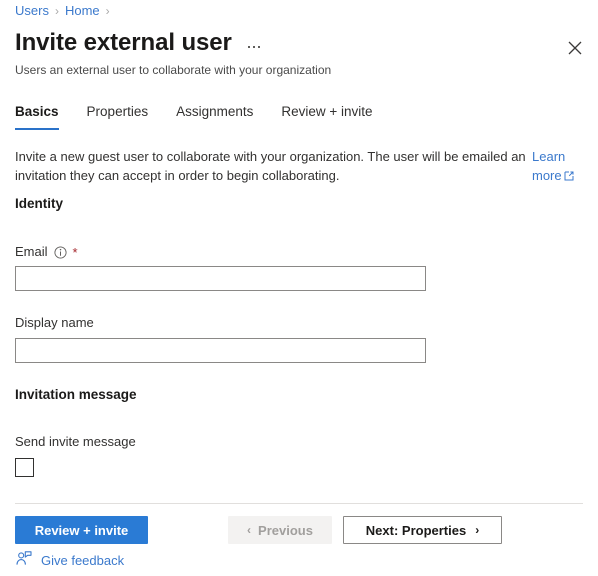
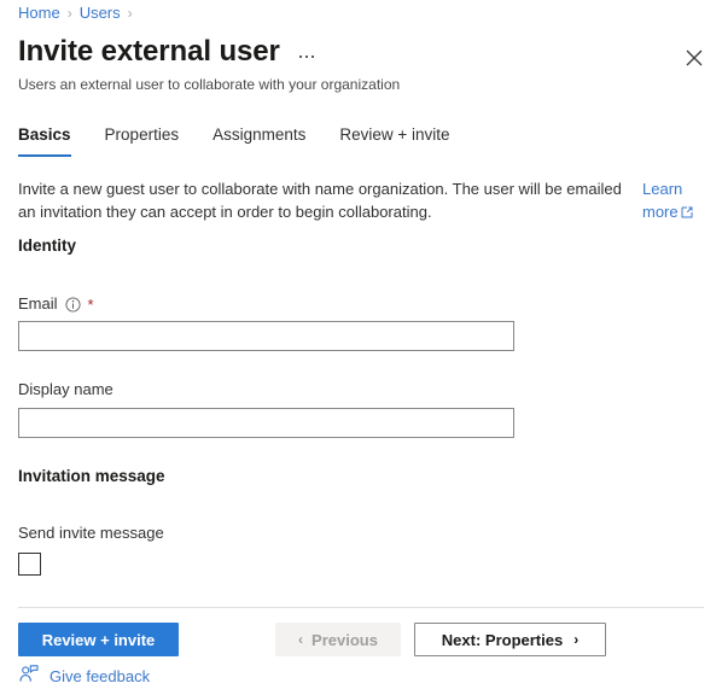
- Users
+ Home
  ›
- Home
+ Users
  ›
  Invite external user
  Users an external user to collaborate with your organization
  Basics
  Properties
  Assignments
  Review + invite
- Invite a new guest user to collaborate with your organization. The user will be emailed an invitation they can accept in order to begin collaborating.
+ Invite a new guest user to collaborate with name organization. The user will be emailed an invitation they can accept in order to begin collaborating.
  Learn more
  Identity
  Email
  *
  Display name
  Invitation message
  Send invite message
  Review + invite
  ‹
  Previous
  Next: Properties
  ›
  Give feedback
